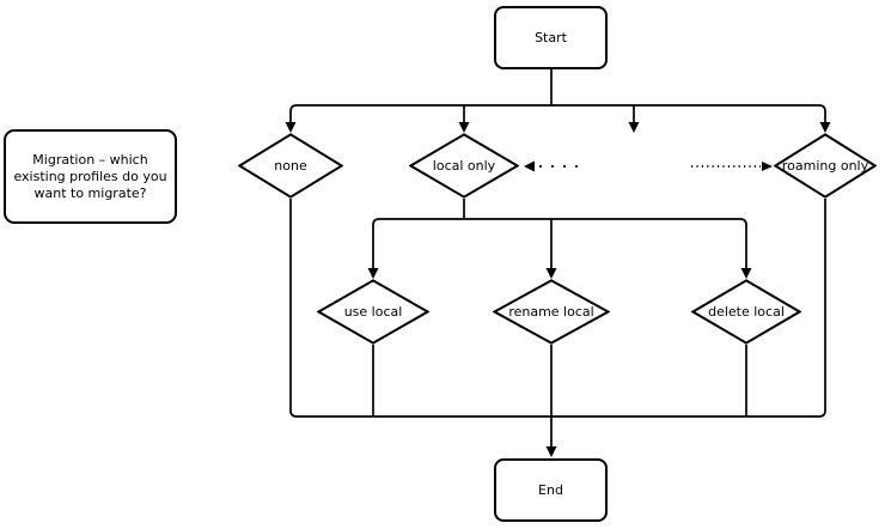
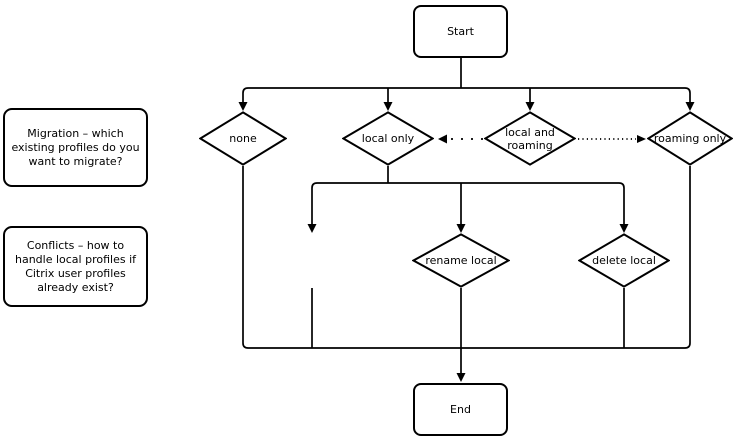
  Start
  End
  Migration – which existing profiles do you want to migrate?
+ Conflicts – how to handle local profiles if Citrix user profiles already exist?
  none
  local only
+ local and roaming
  roaming only
- use local
  rename local
  delete local
